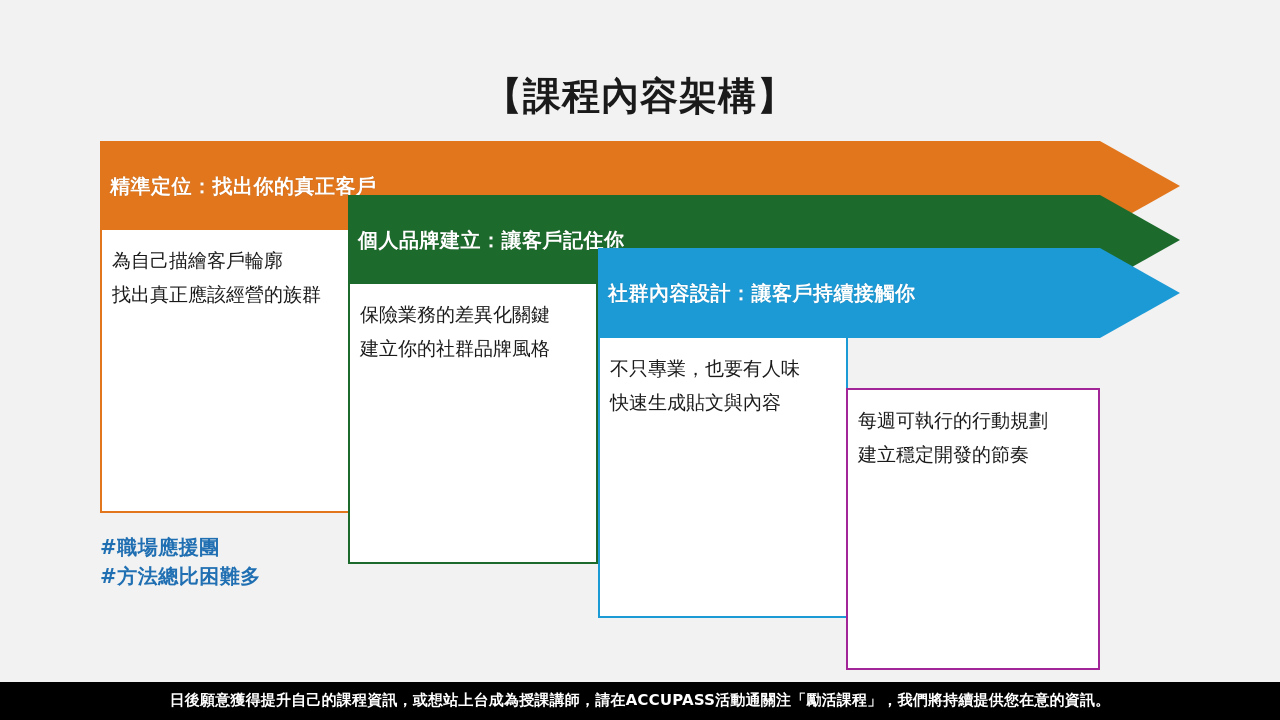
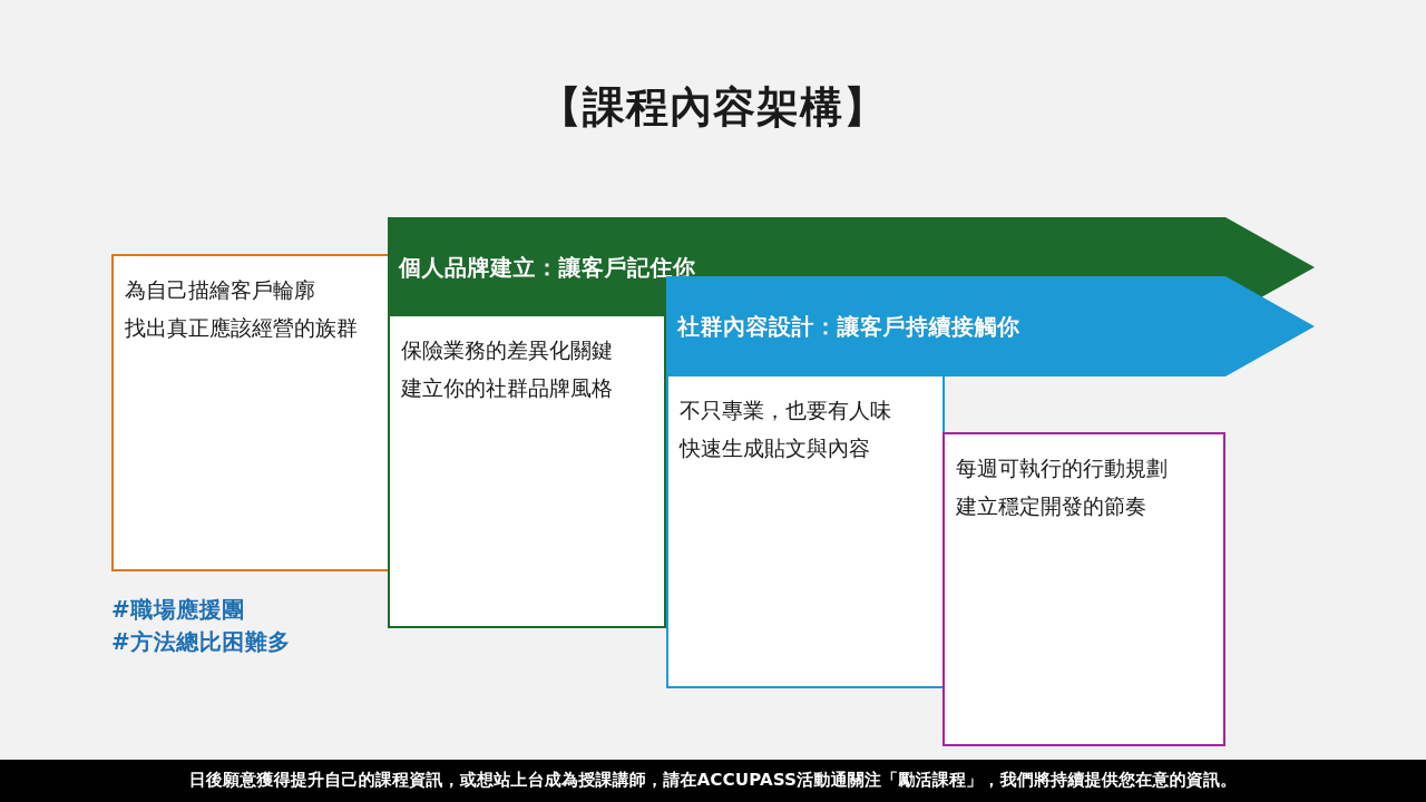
  【課程內容架構】
- 精準定位：找出你的真正客戶
  為自己描繪客戶輪廓
  找出真正應該經營的族群
  個人品牌建立：讓客戶記住你
  保險業務的差異化關鍵
  建立你的社群品牌風格
  社群內容設計：讓客戶持續接觸你
  不只專業，也要有人味
  快速生成貼文與內容
  每週可執行的行動規劃
  建立穩定開發的節奏
  #職場應援團
  #方法總比困難多
  日後願意獲得提升自己的課程資訊，或想站上台成為授課講師，請在ACCUPASS活動通關注「勵活課程」，我們將持續提供您在意的資訊。
